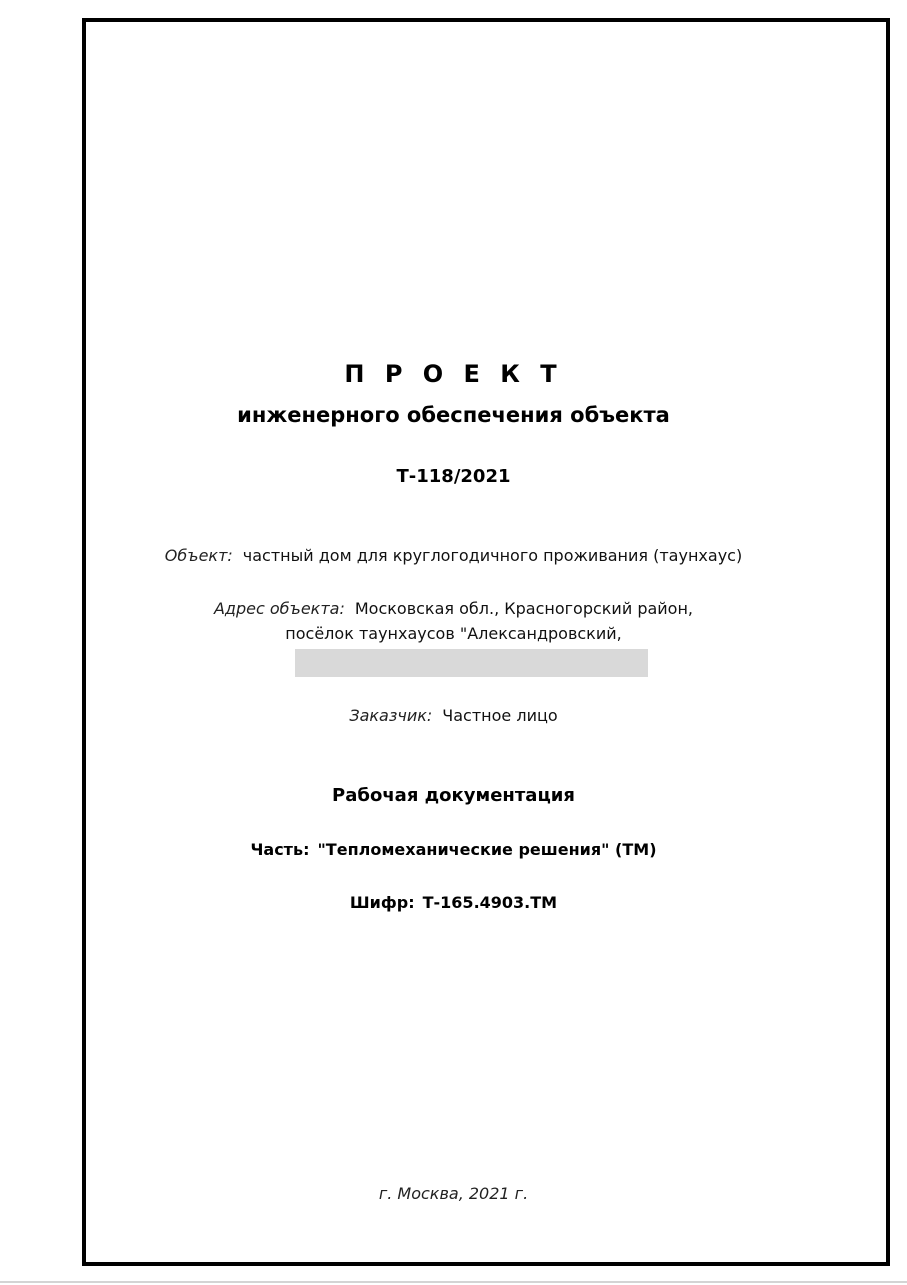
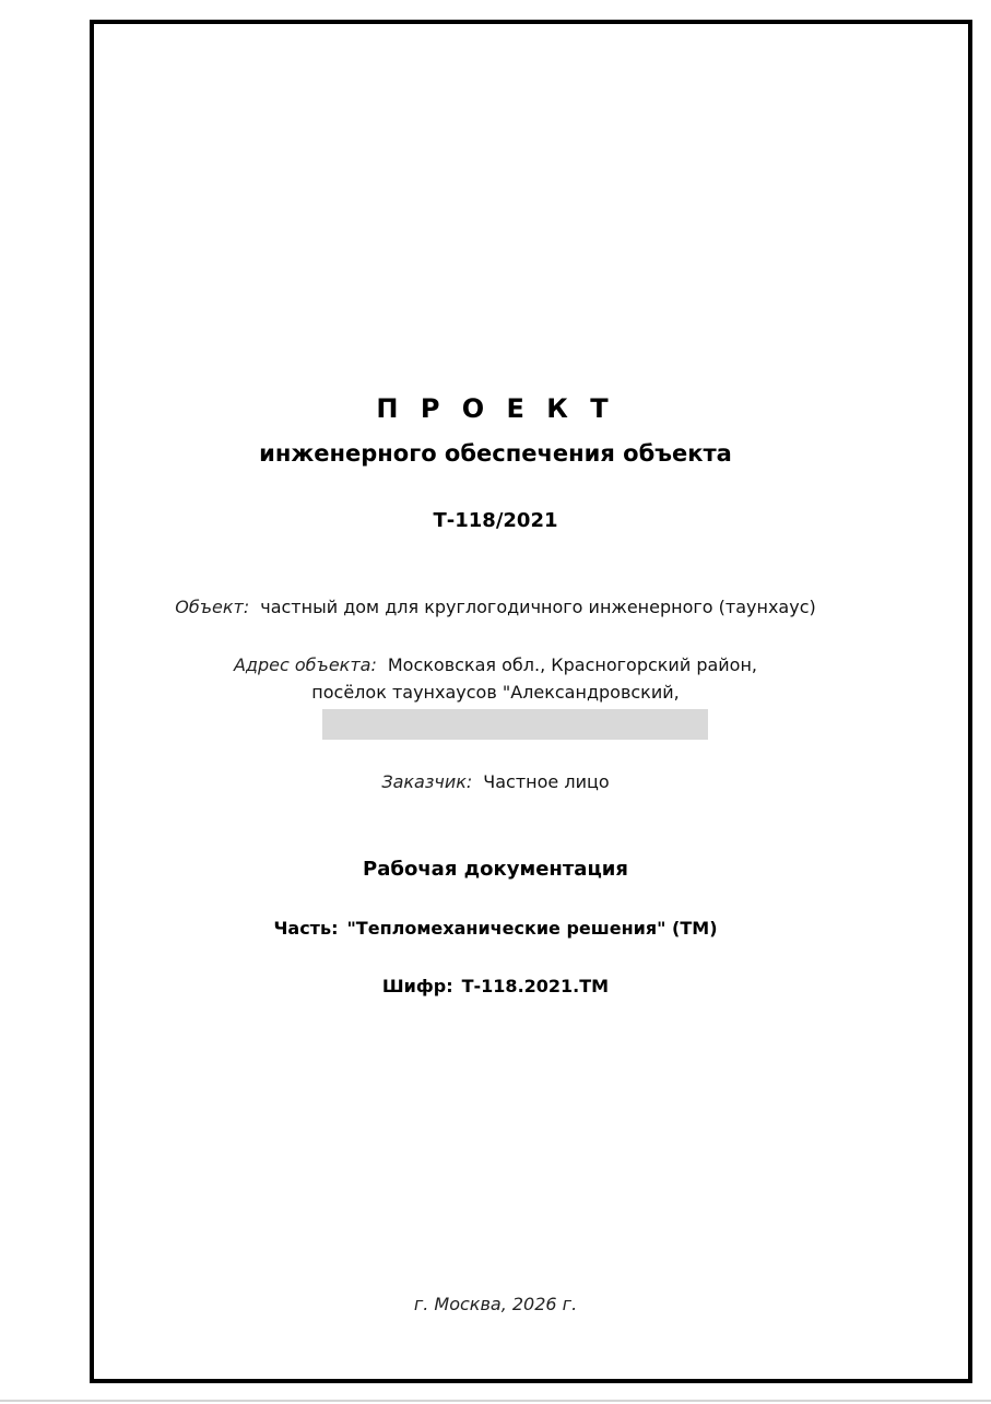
  П Р О Е К Т
  инженерного обеспечения объекта
  Т-118/2021
- Объект: частный дом для круглогодичного проживания (таунхаус)
+ Объект: частный дом для круглогодичного инженерного (таунхаус)
  Адрес объекта: Московская обл., Красногорский район,
  посёлок таунхаусов "Александровский,
  Заказчик: Частное лицо
  Рабочая документация
  Часть: "Тепломеханические решения" (ТМ)
- Шифр: Т-165.4903.ТМ
+ Шифр: Т-118.2021.ТМ
- г. Москва, 2021 г.
+ г. Москва, 2026 г.
